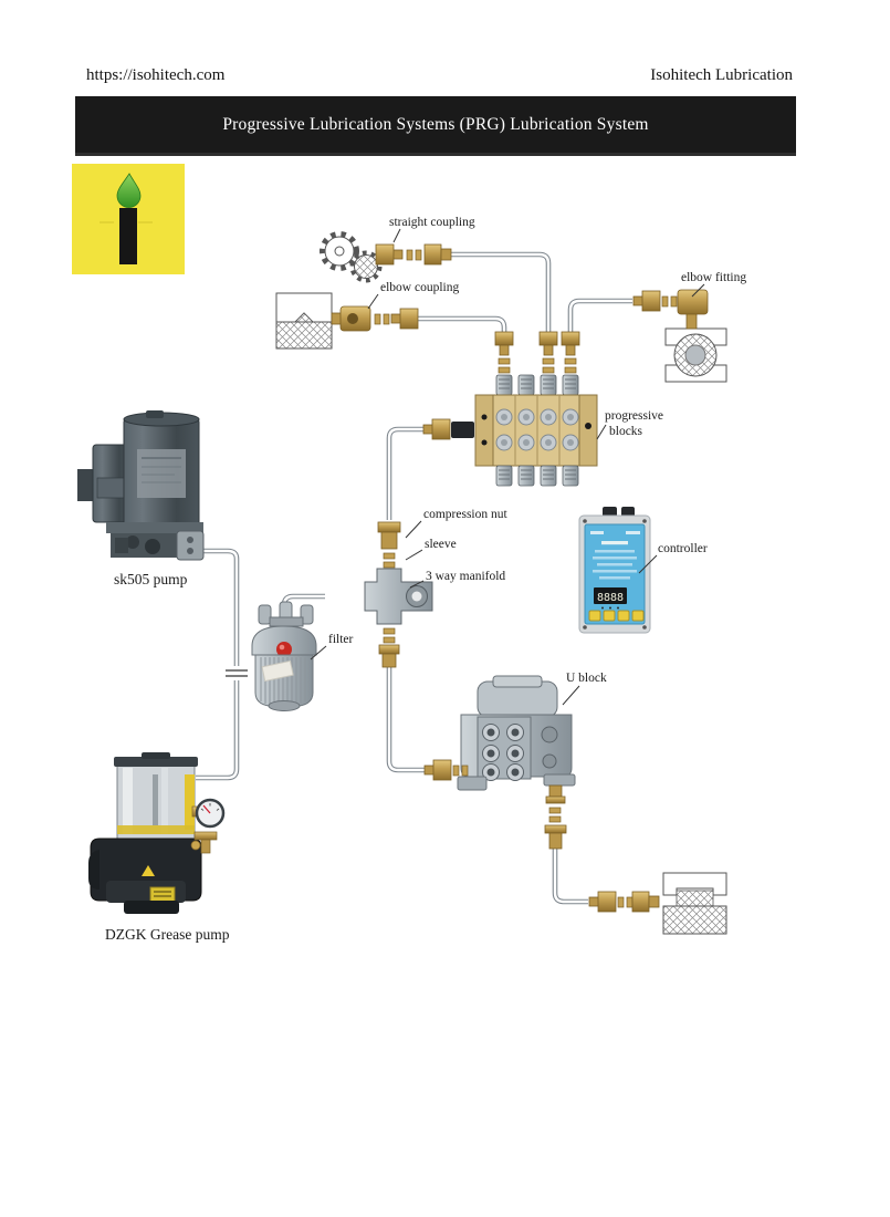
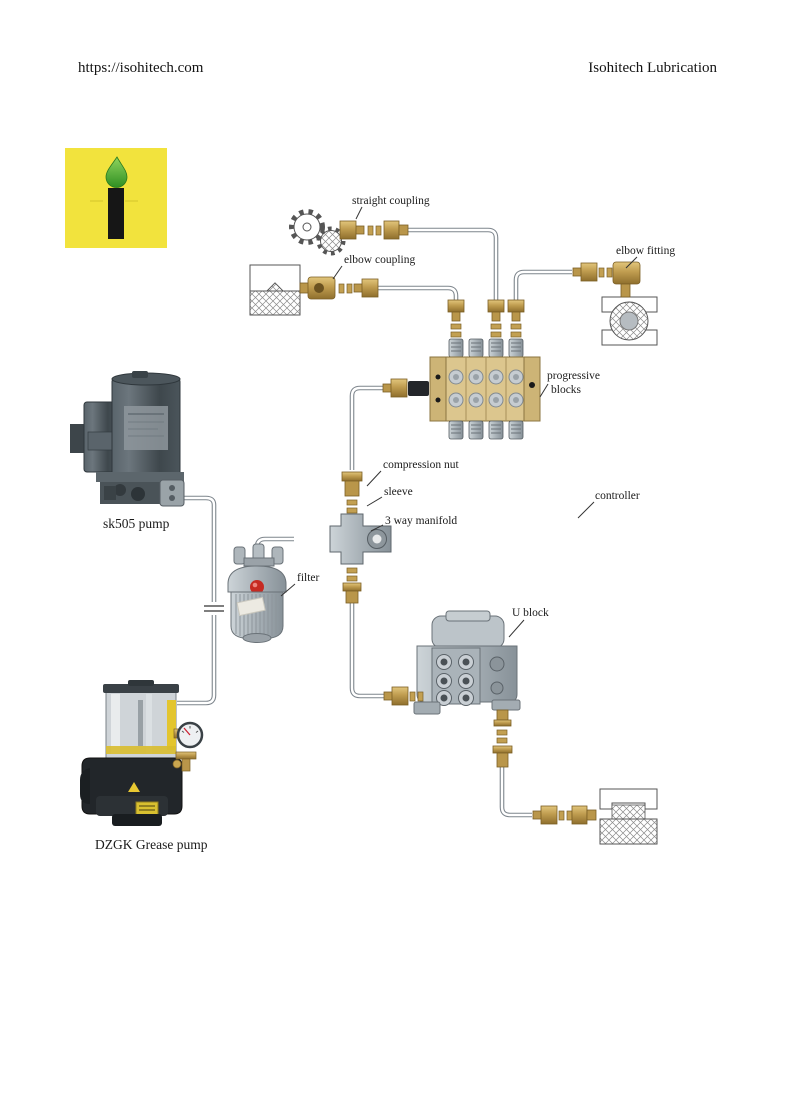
  https://isohitech.com
  Isohitech Lubrication
- Progressive Lubrication Systems (PRG) Lubrication System
- 8888
  straight coupling
  elbow coupling
  elbow fitting
  progressive
  blocks
  compression nut
  sleeve
  3 way manifold
  controller
  filter
  U block
  sk505 pump
  DZGK Grease pump
